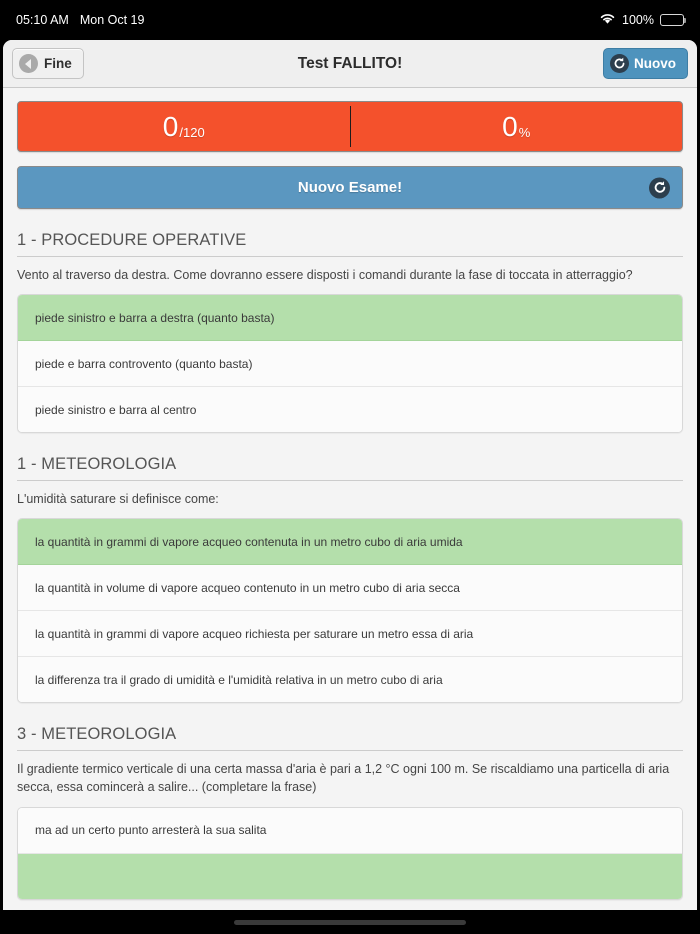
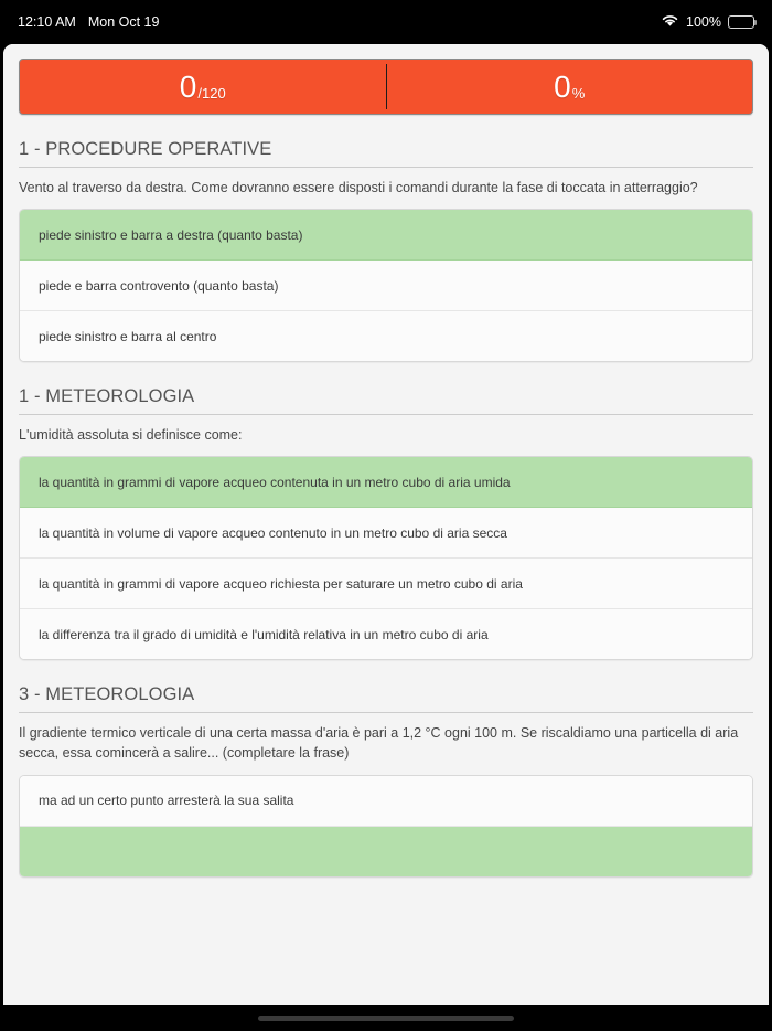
- 05:10 AM
+ 12:10 AM
  Mon Oct 19
  100%
- Fine
- Test FALLITO!
- Nuovo
  0
  /120
  0
  %
- Nuovo Esame!
  1 - PROCEDURE OPERATIVE
  Vento al traverso da destra. Come dovranno essere disposti i comandi durante la fase di toccata in atterraggio?
  piede sinistro e barra a destra (quanto basta)
  piede e barra controvento (quanto basta)
  piede sinistro e barra al centro
  1 - METEOROLOGIA
- L'umidità saturare si definisce come:
+ L'umidità assoluta si definisce come:
  la quantità in grammi di vapore acqueo contenuta in un metro cubo di aria umida
  la quantità in volume di vapore acqueo contenuto in un metro cubo di aria secca
- la quantità in grammi di vapore acqueo richiesta per saturare un metro essa di aria
+ la quantità in grammi di vapore acqueo richiesta per saturare un metro cubo di aria
  la differenza tra il grado di umidità e l'umidità relativa in un metro cubo di aria
  3 - METEOROLOGIA
  Il gradiente termico verticale di una certa massa d'aria è pari a 1,2 °C ogni 100 m. Se riscaldiamo una particella di aria secca, essa comincerà a salire... (completare la frase)
  ma ad un certo punto arresterà la sua salita
